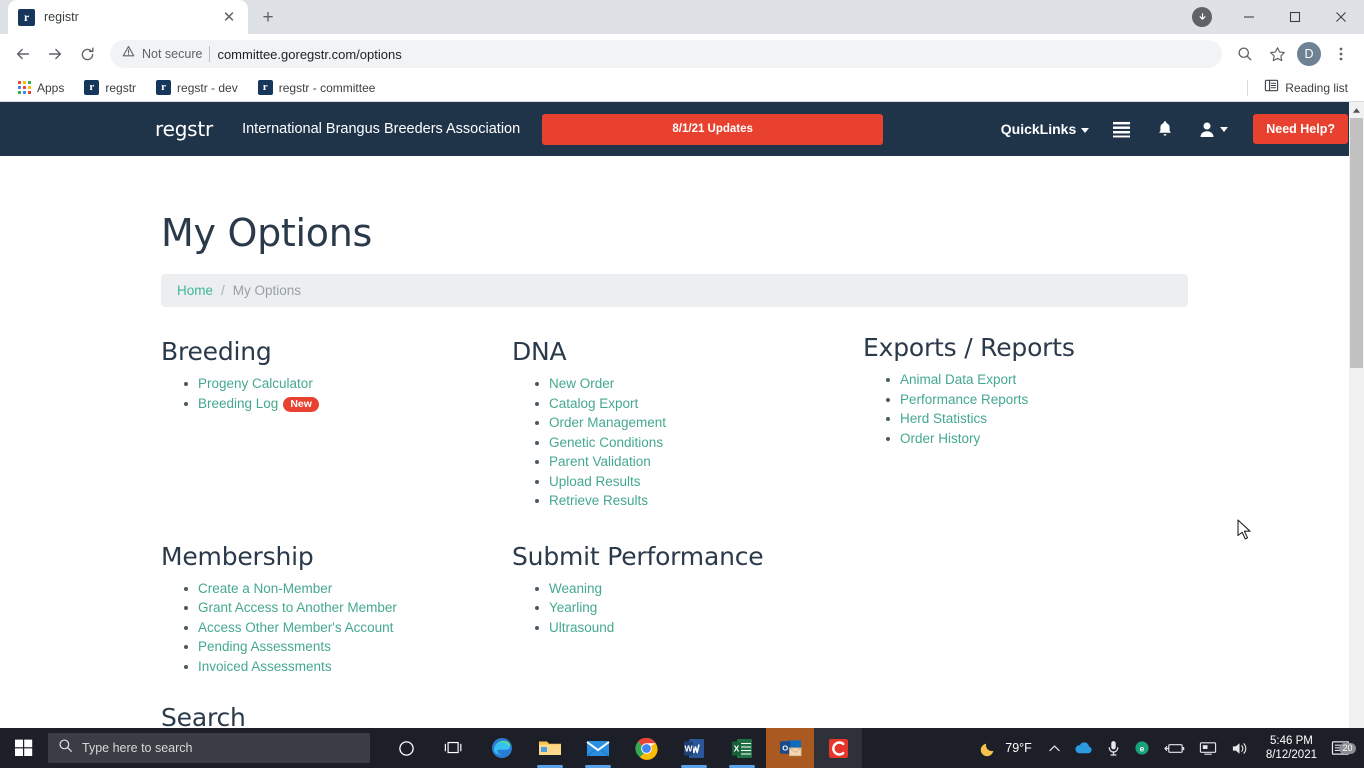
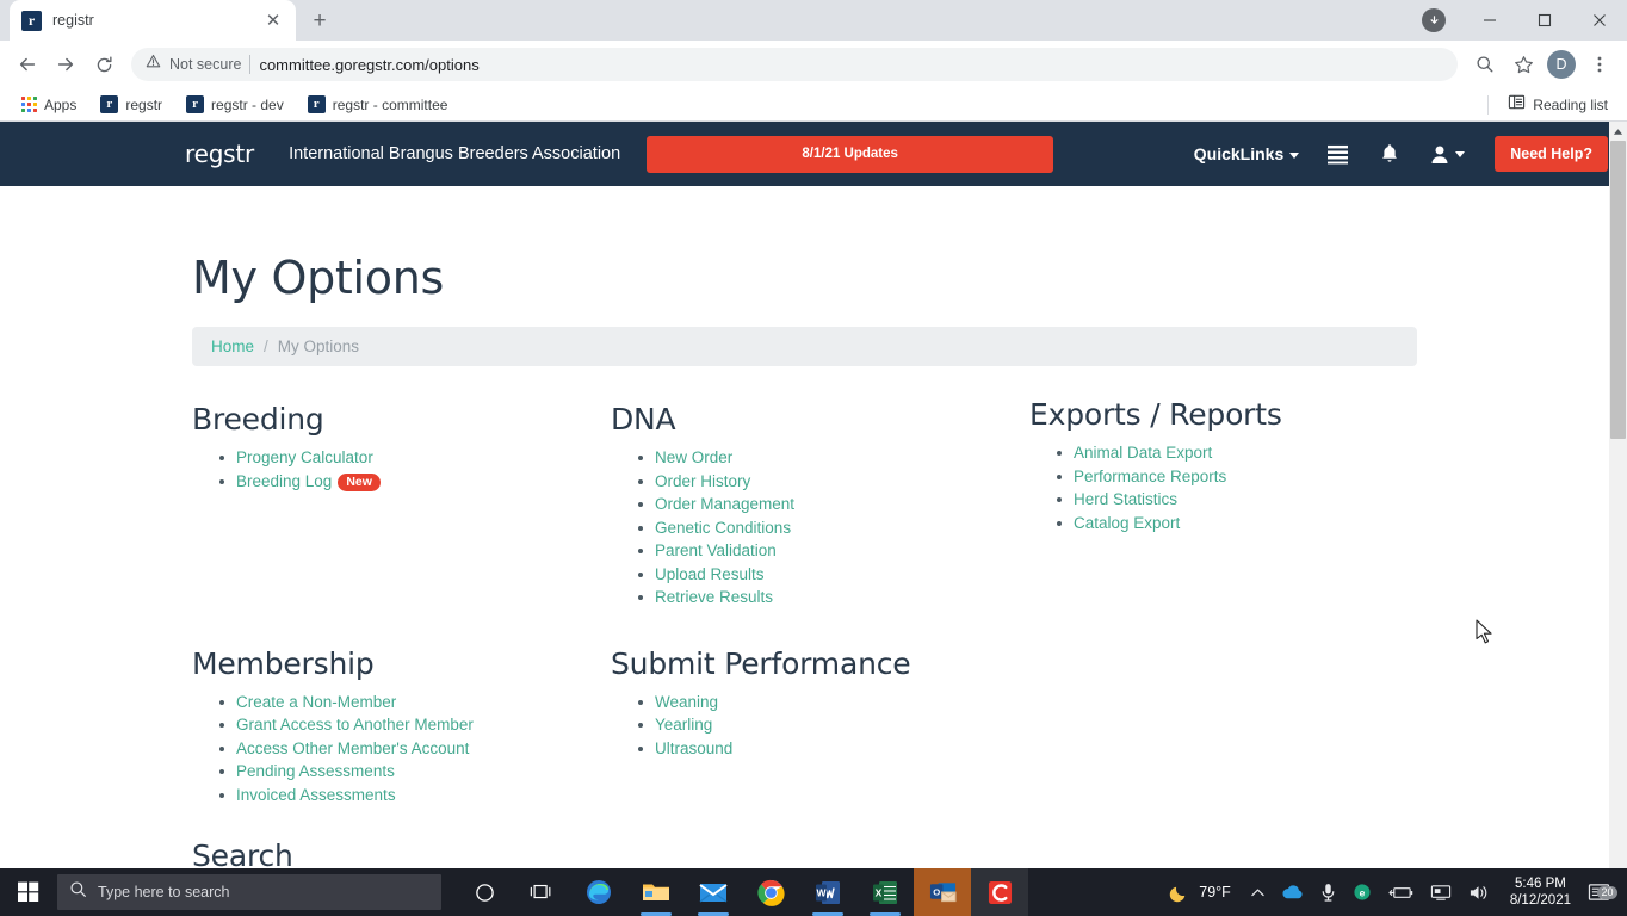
  r
  registr
  ✕
  +
  Not secure
  committee.goregstr.com/options
  D
  Apps
  r
  regstr
  r
  regstr - dev
  r
  regstr - committee
  Reading list
  regstr
  International Brangus Breeders Association
  8/1/21 Updates
  QuickLinks
  Need Help?
  My Options
  Home
  /
  My Options
  Breeding
  Progeny Calculator
  Breeding Log New
  DNA
  New Order
- Catalog Export
+ Order History
  Order Management
  Genetic Conditions
  Parent Validation
  Upload Results
  Retrieve Results
  Exports / Reports
  Animal Data Export
  Performance Reports
  Herd Statistics
- Order History
+ Catalog Export
  Membership
  Create a Non-Member
  Grant Access to Another Member
  Access Other Member's Account
  Pending Assessments
  Invoiced Assessments
  Submit Performance
  Weaning
  Yearling
  Ultrasound
  Search
  Type here to search
  W
  X
  O
  79°F
  e
  5:46 PM
  8/12/2021
  20
